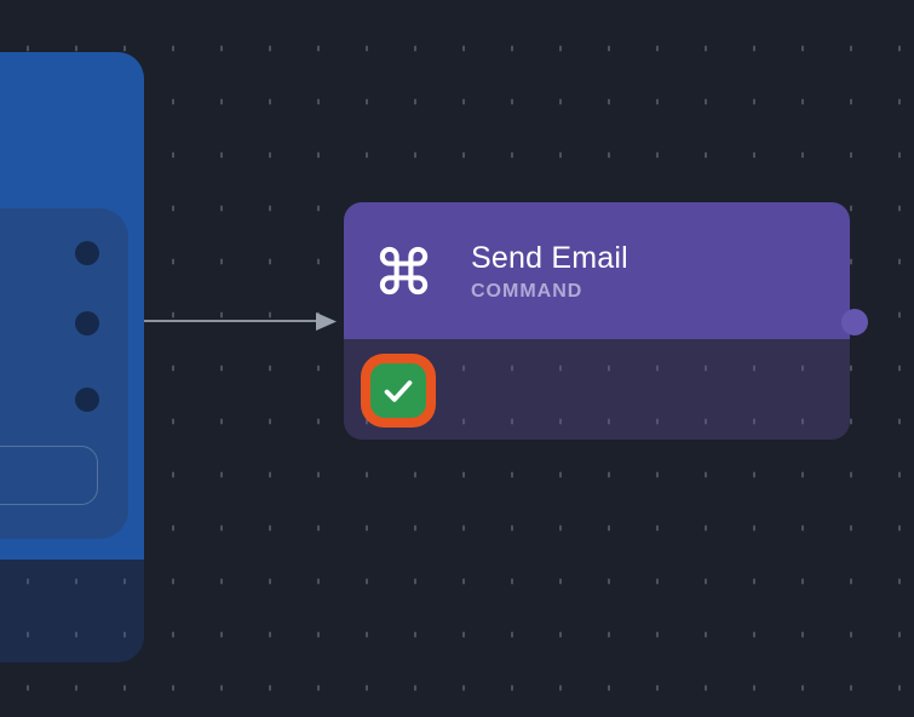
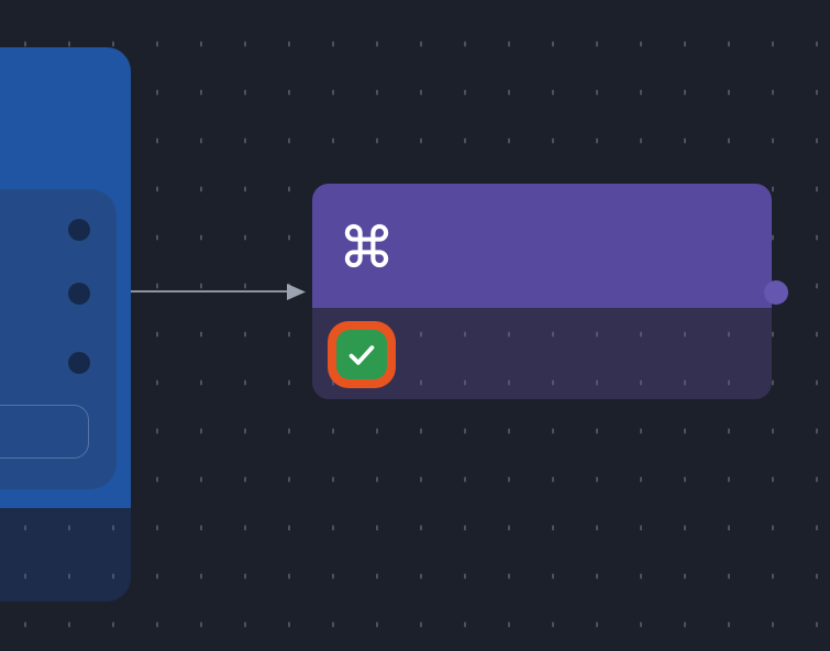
- Send Email
- COMMAND
